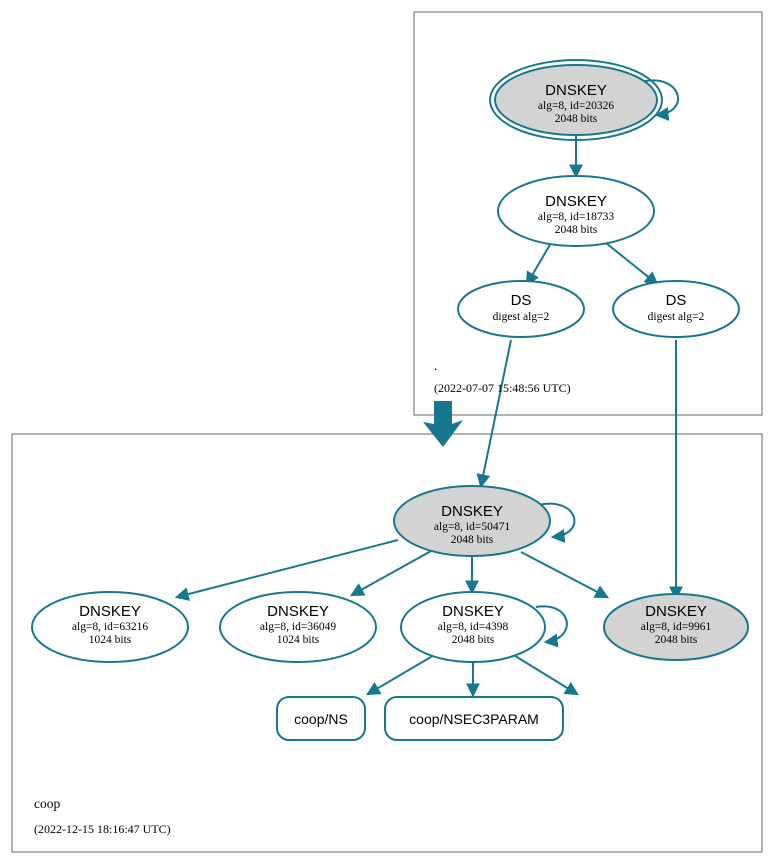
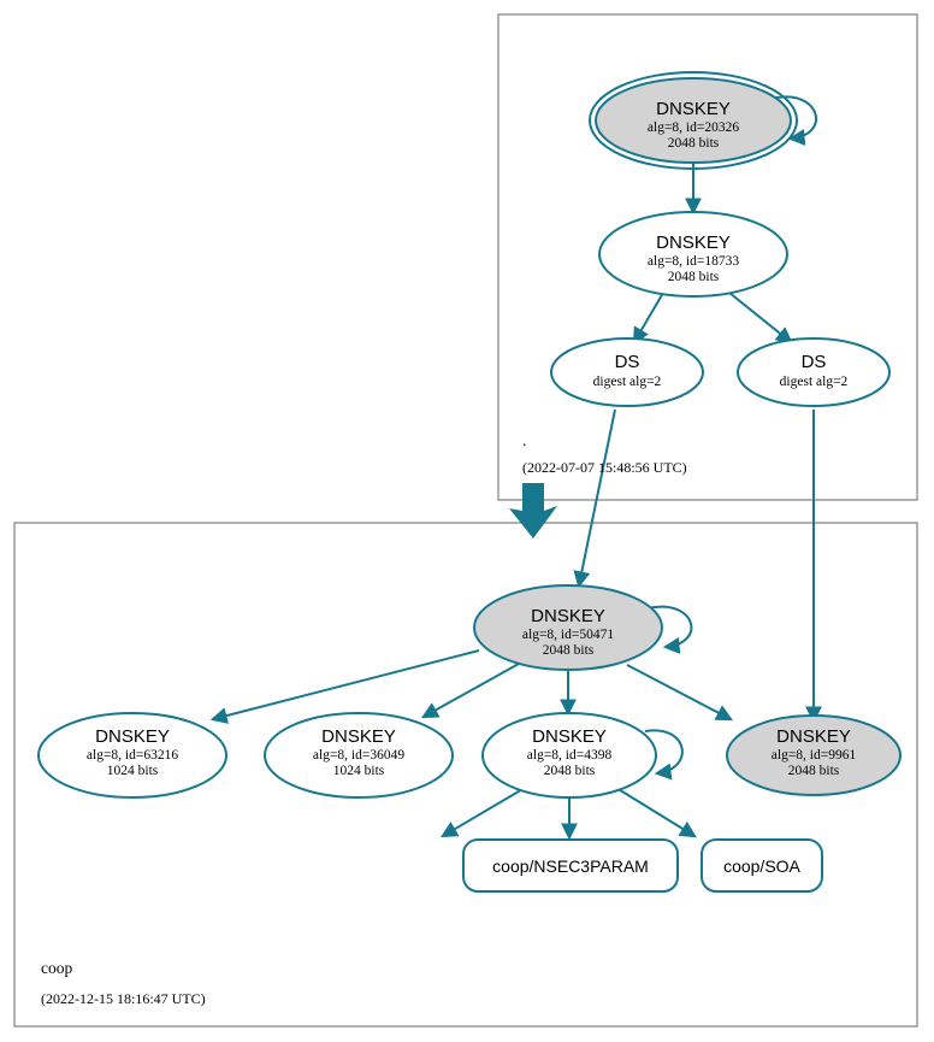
  DNSKEY
  alg=8, id=20326
  2048 bits
  DNSKEY
  alg=8, id=18733
  2048 bits
  DS
  digest alg=2
  DS
  digest alg=2
  .
  (2022-07-07 15:48:56 UTC)
  DNSKEY
  alg=8, id=50471
  2048 bits
  DNSKEY
  alg=8, id=63216
  1024 bits
  DNSKEY
  alg=8, id=36049
  1024 bits
  DNSKEY
  alg=8, id=4398
  2048 bits
  DNSKEY
  alg=8, id=9961
  2048 bits
- coop/NS
  coop/NSEC3PARAM
+ coop/SOA
  coop
  (2022-12-15 18:16:47 UTC)
